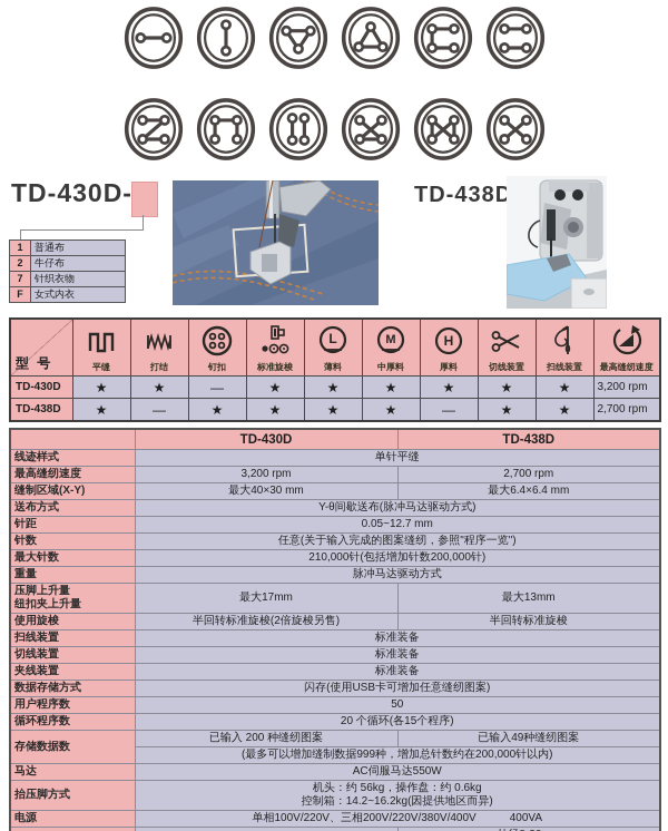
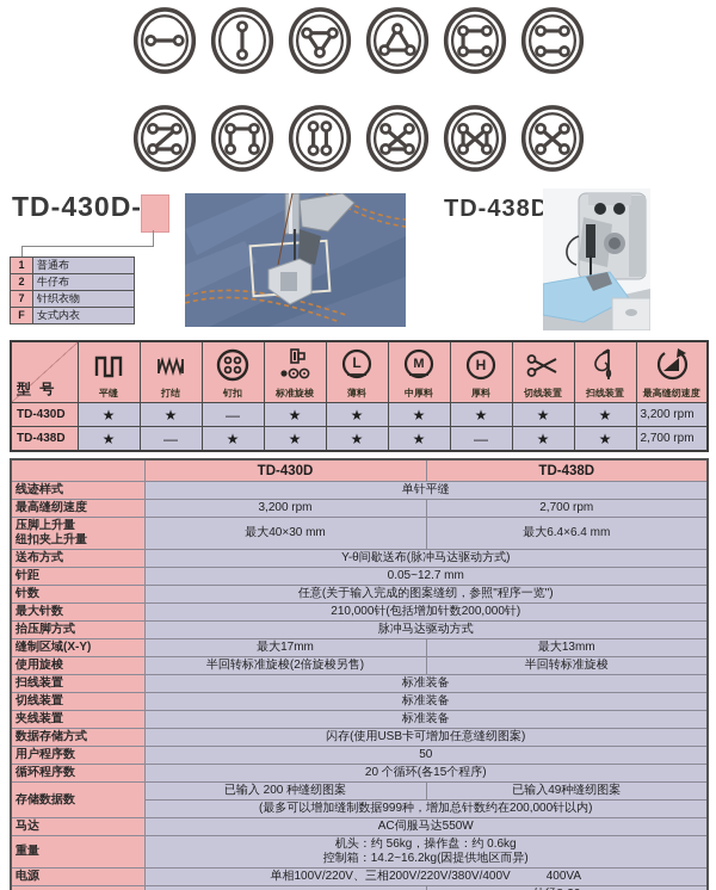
  TD-430D-
  1	普通布
  2	牛仔布
  7	针织衣物
  F	女式内衣
  TD-438D
  型 号	平缝	打结	钉扣	标准旋梭	L薄料	M中厚料	H厚料	切线装置	扫线装置	最高缝纫速度
  TD-430D	★	★	—	★	★	★	★	★	★	3,200 rpm
  TD-438D	★	—	★	★	★	★	—	★	★	2,700 rpm
  	TD-430D	TD-438D
  线迹样式	单针平缝
  最高缝纫速度	3,200 rpm	2,700 rpm
- 缝制区域(X-Y)	最大40×30 mm	最大6.4×6.4 mm
+ 压脚上升量 纽扣夹上升量	最大40×30 mm	最大6.4×6.4 mm
  送布方式	Y-θ间歇送布(脉冲马达驱动方式)
  针距	0.05~12.7 mm
  针数	任意(关于输入完成的图案缝纫，参照"程序一览")
  最大针数	210,000针(包括增加针数200,000针)
- 重量	脉冲马达驱动方式
+ 抬压脚方式	脉冲马达驱动方式
- 压脚上升量 纽扣夹上升量	最大17mm	最大13mm
+ 缝制区域(X-Y)	最大17mm	最大13mm
  使用旋梭	半回转标准旋梭(2倍旋梭另售)	半回转标准旋梭
  扫线装置	标准装备
  切线装置	标准装备
  夹线装置	标准装备
  数据存储方式	闪存(使用USB卡可增加任意缝纫图案)
  用户程序数	50
  循环程序数	20 个循环(各15个程序)
  存储数据数	已输入 200 种缝纫图案	已输入49种缝纫图案
  (最多可以增加缝制数据999种，增加总针数约在200,000针以内)
  马达	AC伺服马达550W
- 抬压脚方式	机头：约 56kg，操作盘：约 0.6kg 控制箱：14.2~16.2kg(因提供地区而异)
+ 重量	机头：约 56kg，操作盘：约 0.6kg 控制箱：14.2~16.2kg(因提供地区而异)
  电源	单相100V/220V、三相200V/220V/380V/400V 400VA
